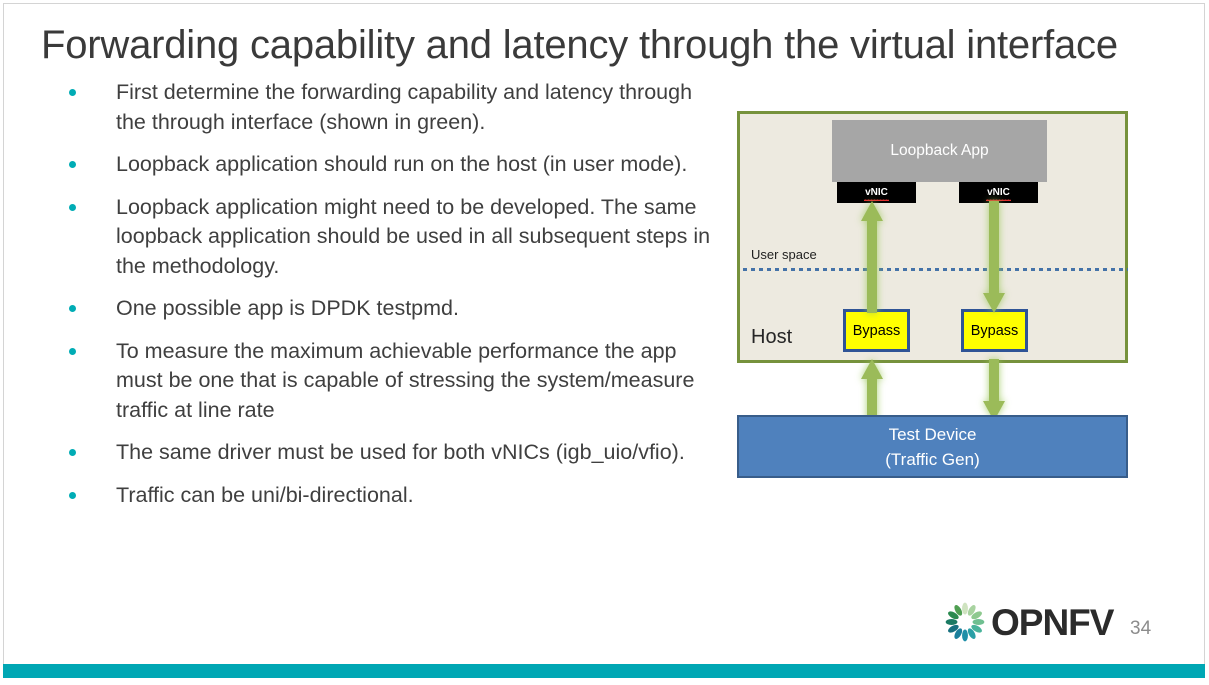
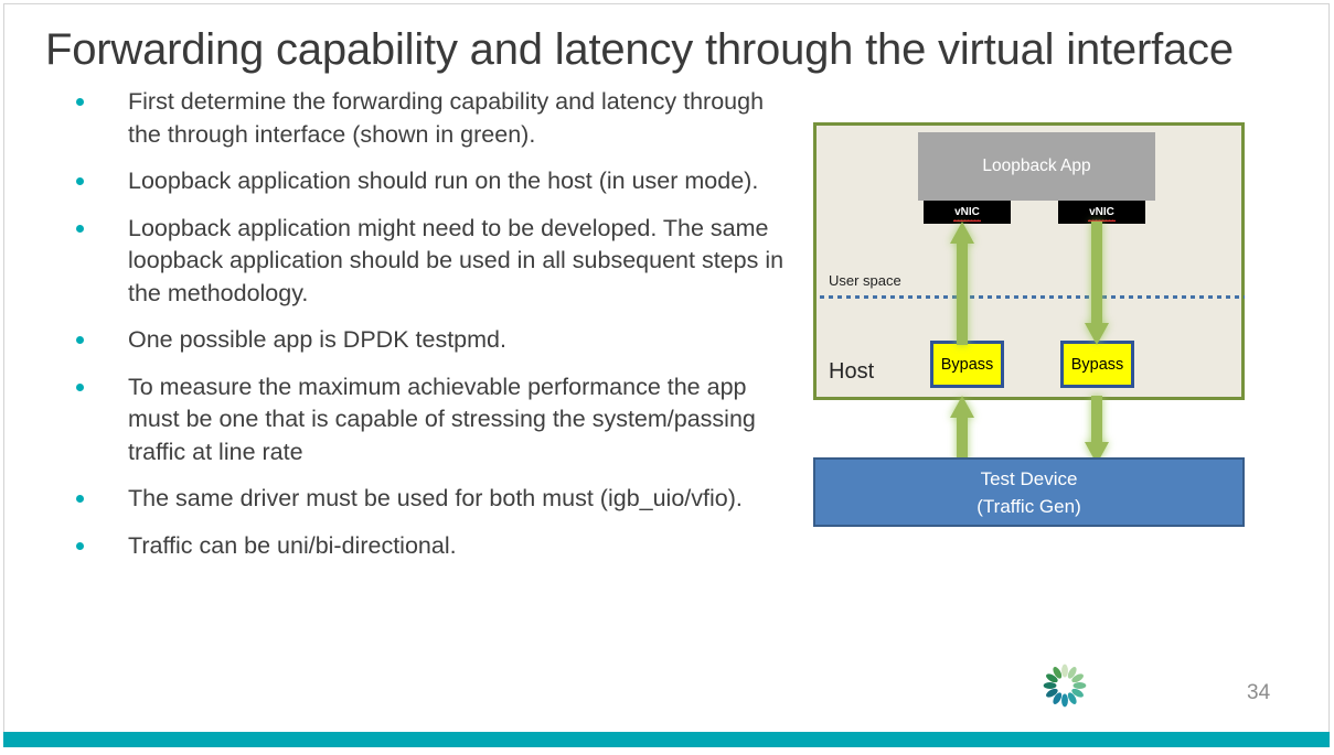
  Forwarding capability and latency through the virtual interface
  First determine the forwarding capability and latency through the through interface (shown in green).
  Loopback application should run on the host (in user mode).
  Loopback application might need to be developed. The same loopback application should be used in all subsequent steps in the methodology.
  One possible app is DPDK testpmd.
- To measure the maximum achievable performance the app must be one that is capable of stressing the system/measure traffic at line rate
+ To measure the maximum achievable performance the app must be one that is capable of stressing the system/passing traffic at line rate
- The same driver must be used for both vNICs (igb_uio/vfio).
+ The same driver must be used for both must (igb_uio/vfio).
  Traffic can be uni/bi-directional.
  User space
  Host
  Loopback App
  vNIC
  vNIC
  Bypass
  Bypass
  Test Device
  (Traffic Gen)
- OPNFV
  34
